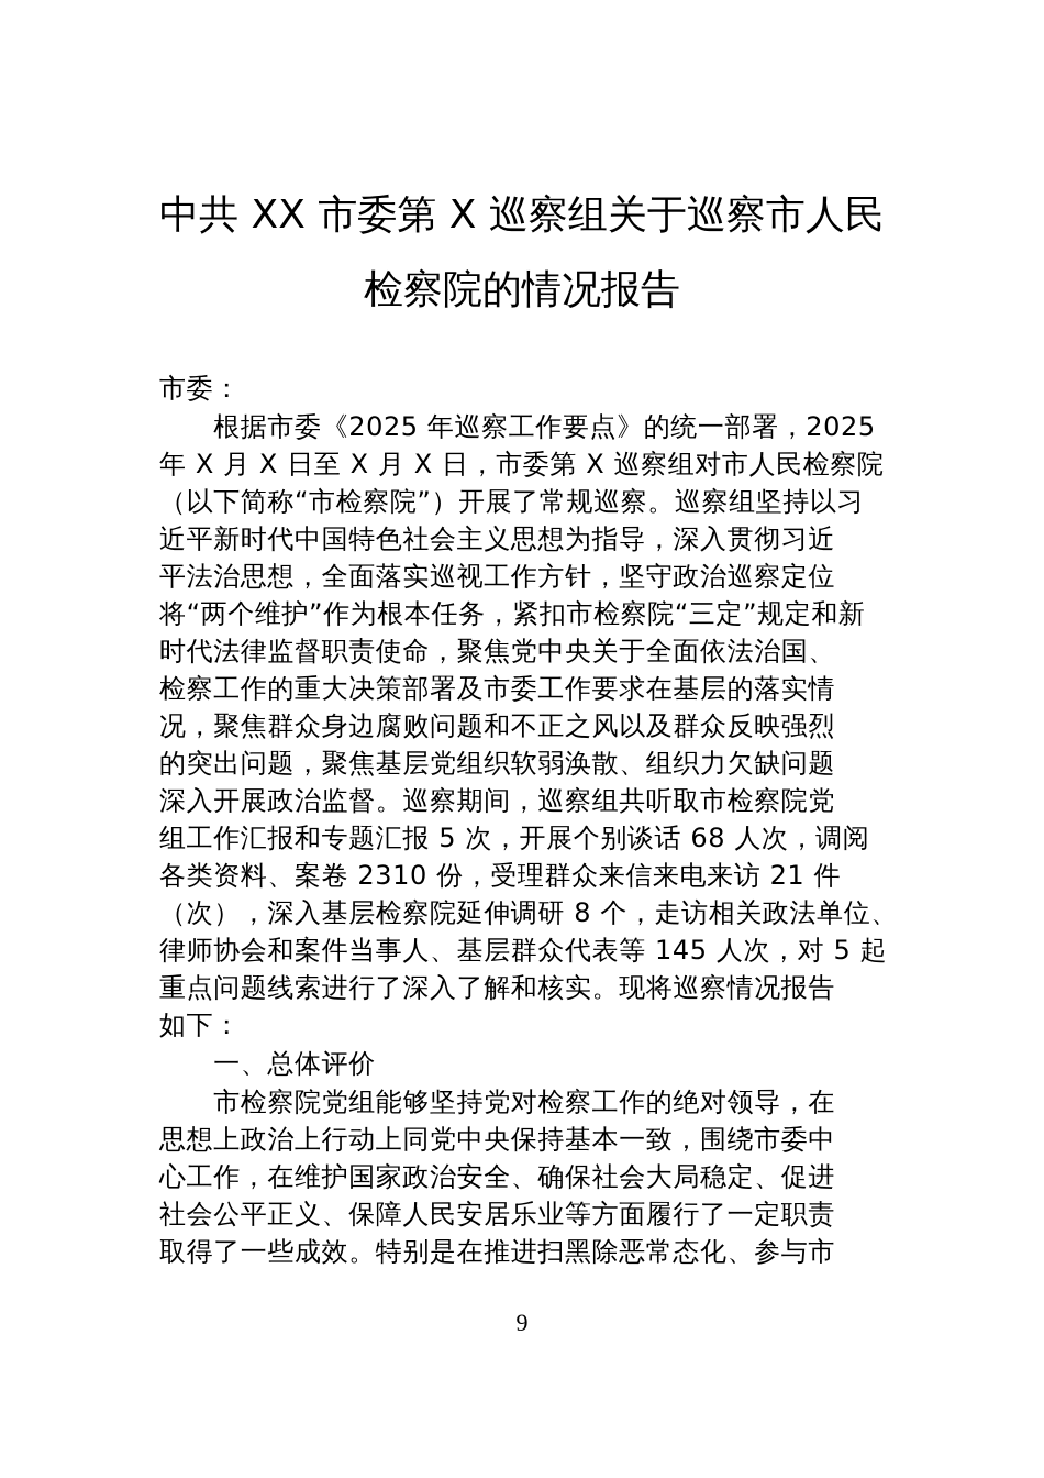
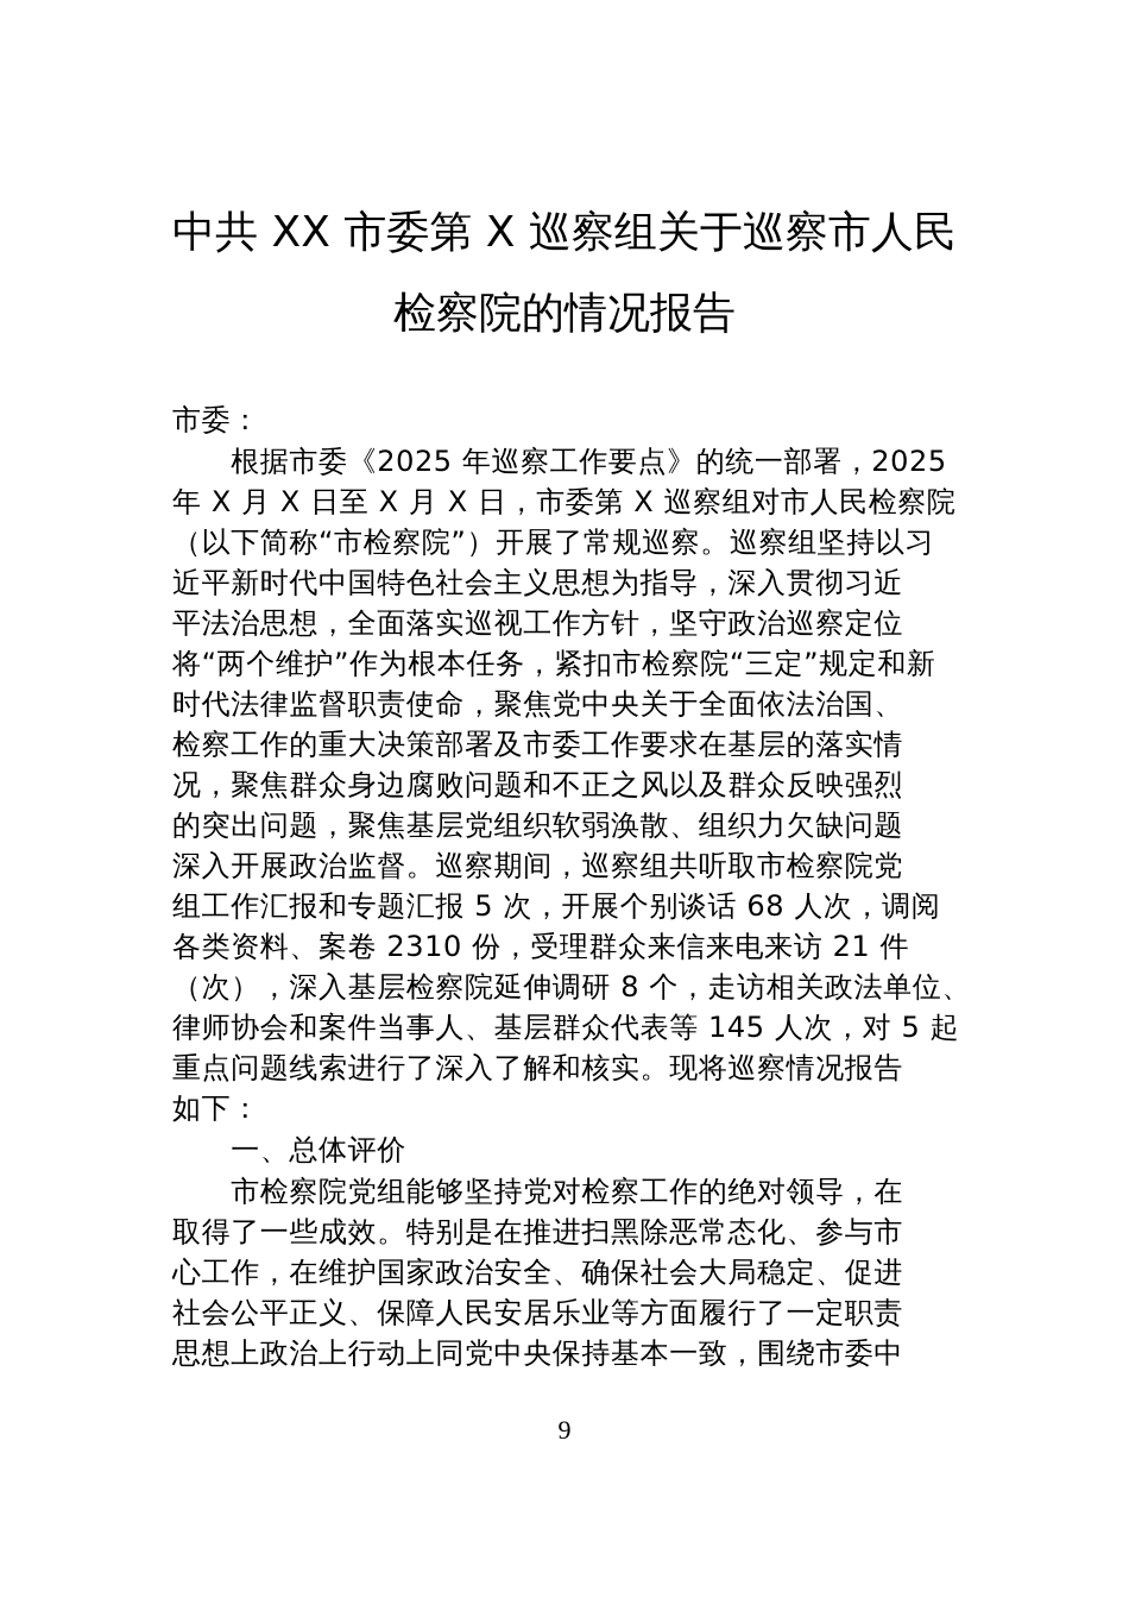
  中共 XX 市委第 X 巡察组关于巡察市人民
  检察院的情况报告
  市委：
  根据市委《2025 年巡察工作要点》的统一部署，2025
  年 X 月 X 日至 X 月 X 日，市委第 X 巡察组对市人民检察院
  （以下简称“市检察院”）开展了常规巡察。巡察组坚持以习
  近平新时代中国特色社会主义思想为指导，深入贯彻习近
  平法治思想，全面落实巡视工作方针，坚守政治巡察定位
  将“两个维护”作为根本任务，紧扣市检察院“三定”规定和新
  时代法律监督职责使命，聚焦党中央关于全面依法治国、
  检察工作的重大决策部署及市委工作要求在基层的落实情
  况，聚焦群众身边腐败问题和不正之风以及群众反映强烈
  的突出问题，聚焦基层党组织软弱涣散、组织力欠缺问题
  深入开展政治监督。巡察期间，巡察组共听取市检察院党
  组工作汇报和专题汇报 5 次，开展个别谈话 68 人次，调阅
  各类资料、案卷 2310 份，受理群众来信来电来访 21 件
  （次），深入基层检察院延伸调研 8 个，走访相关政法单位、
  律师协会和案件当事人、基层群众代表等 145 人次，对 5 起
  重点问题线索进行了深入了解和核实。现将巡察情况报告
  如下：
  一、总体评价
  市检察院党组能够坚持党对检察工作的绝对领导，在
- 思想上政治上行动上同党中央保持基本一致，围绕市委中
+ 取得了一些成效。特别是在推进扫黑除恶常态化、参与市
  心工作，在维护国家政治安全、确保社会大局稳定、促进
  社会公平正义、保障人民安居乐业等方面履行了一定职责
- 取得了一些成效。特别是在推进扫黑除恶常态化、参与市
+ 思想上政治上行动上同党中央保持基本一致，围绕市委中
  9
